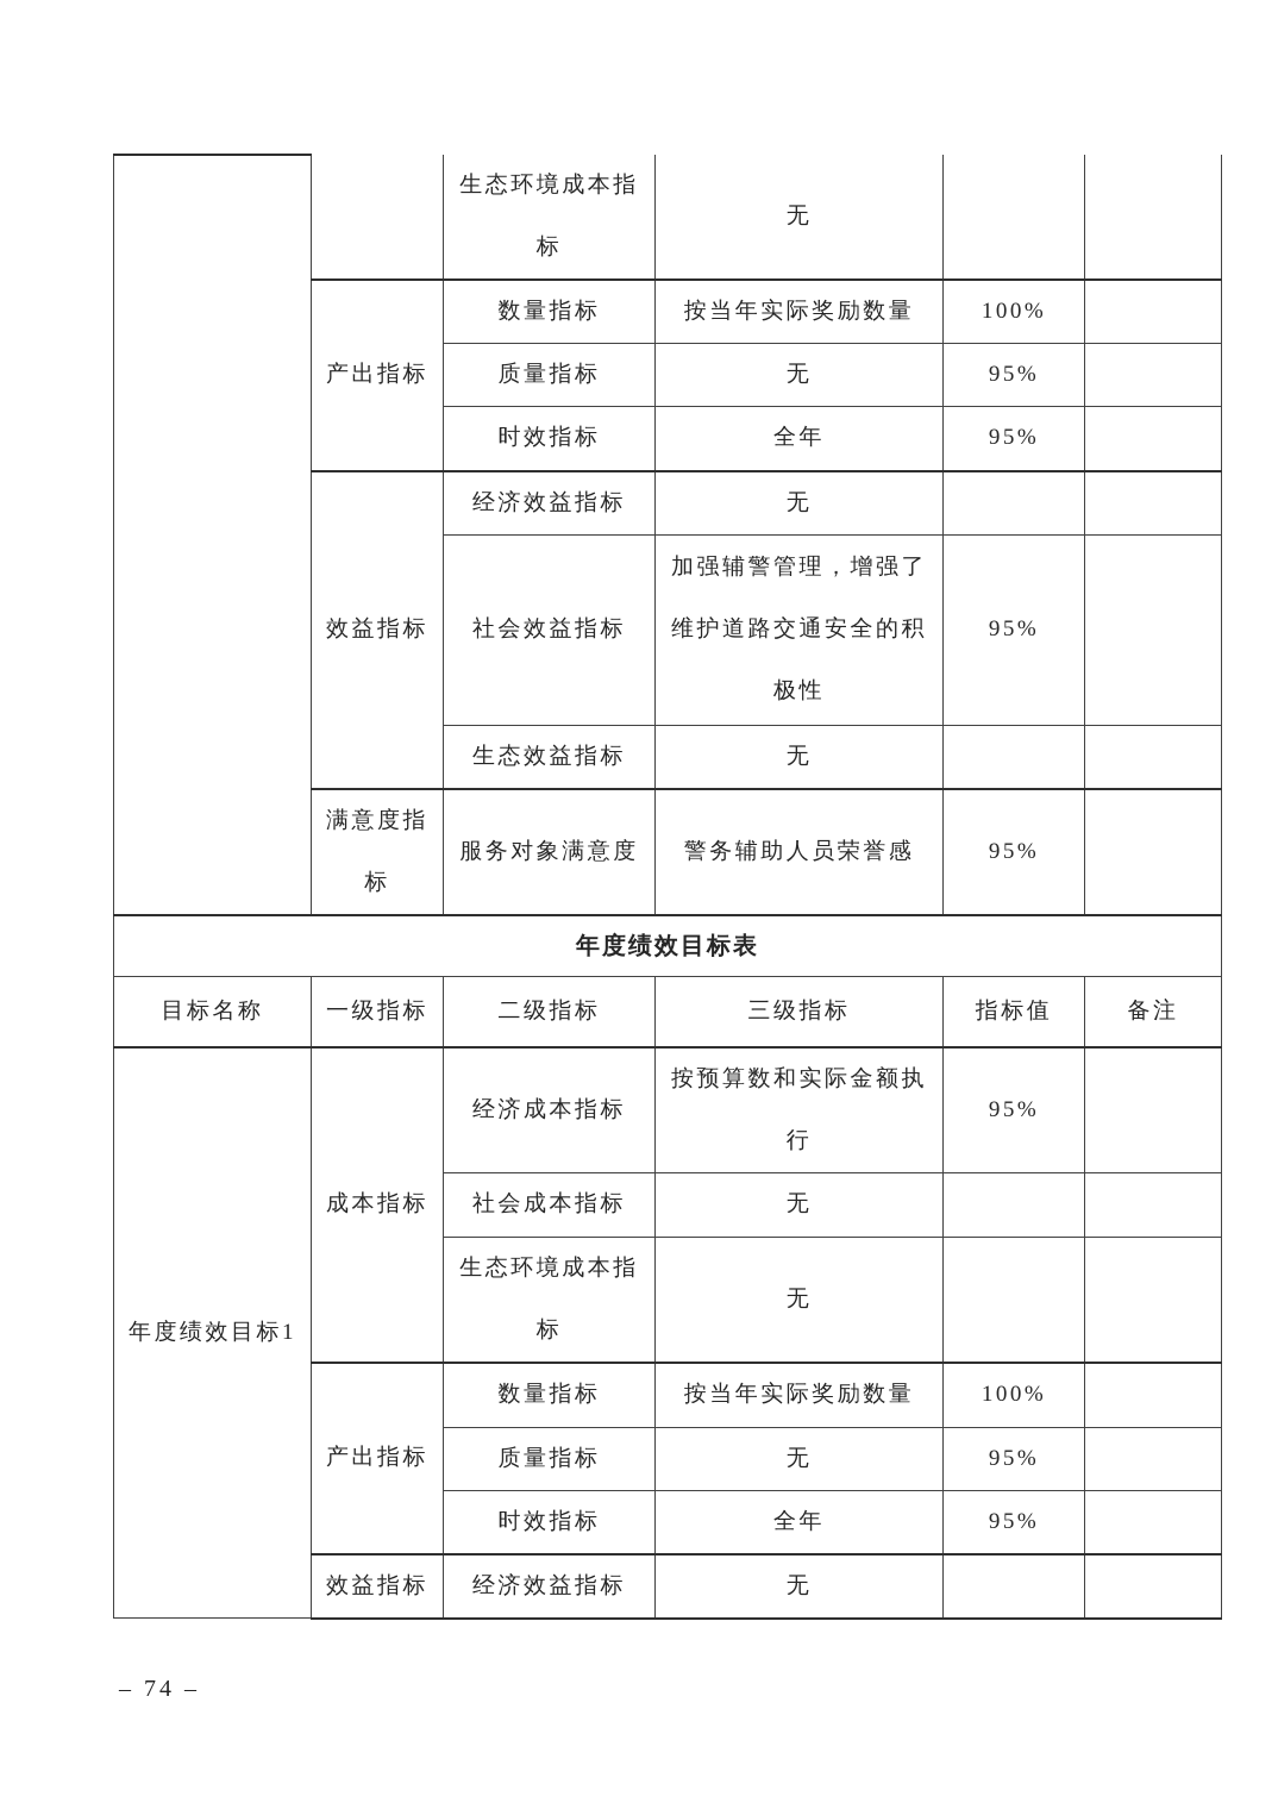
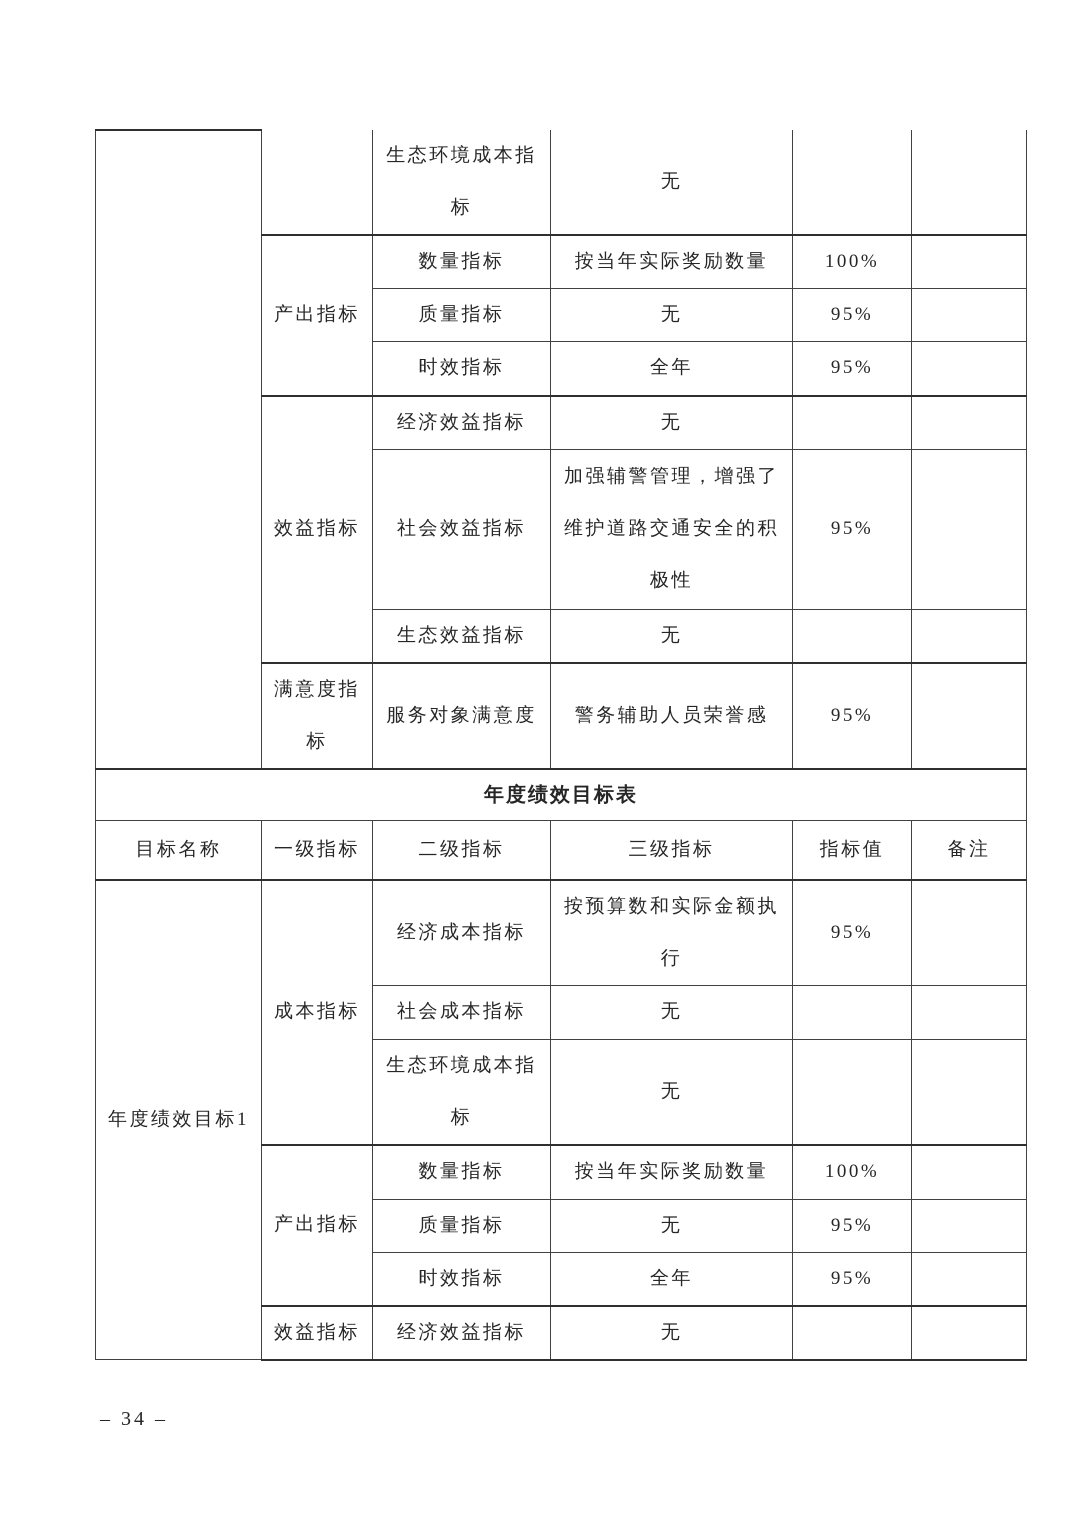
  		生态环境成本指标	无
  产出指标	数量指标	按当年实际奖励数量	100%
  质量指标	无	95%
  时效指标	全年	95%
  效益指标	经济效益指标	无
  社会效益指标	加强辅警管理，增强了维护道路交通安全的积极性	95%
  生态效益指标	无
  满意度指标	服务对象满意度	警务辅助人员荣誉感	95%
  年度绩效目标表
  目标名称	一级指标	二级指标	三级指标	指标值	备注
  年度绩效目标1	成本指标	经济成本指标	按预算数和实际金额执行	95%
  社会成本指标	无
  生态环境成本指标	无
  产出指标	数量指标	按当年实际奖励数量	100%
  质量指标	无	95%
  时效指标	全年	95%
  效益指标	经济效益指标	无
- – 74 –
+ – 34 –
